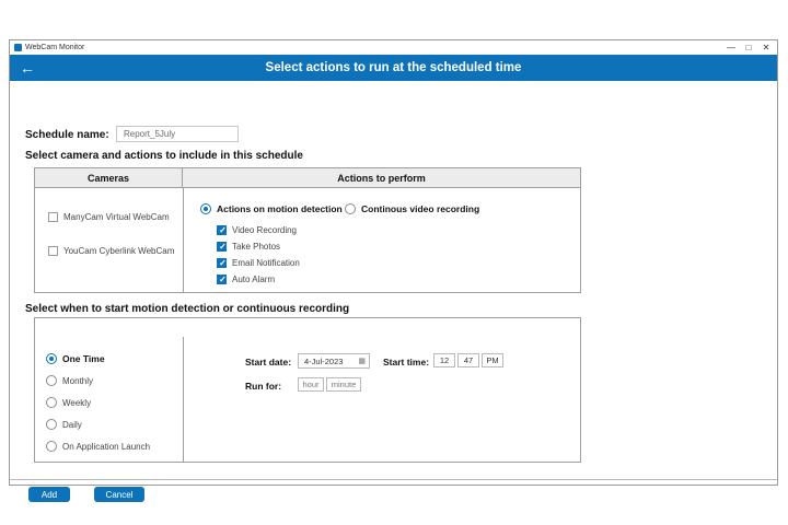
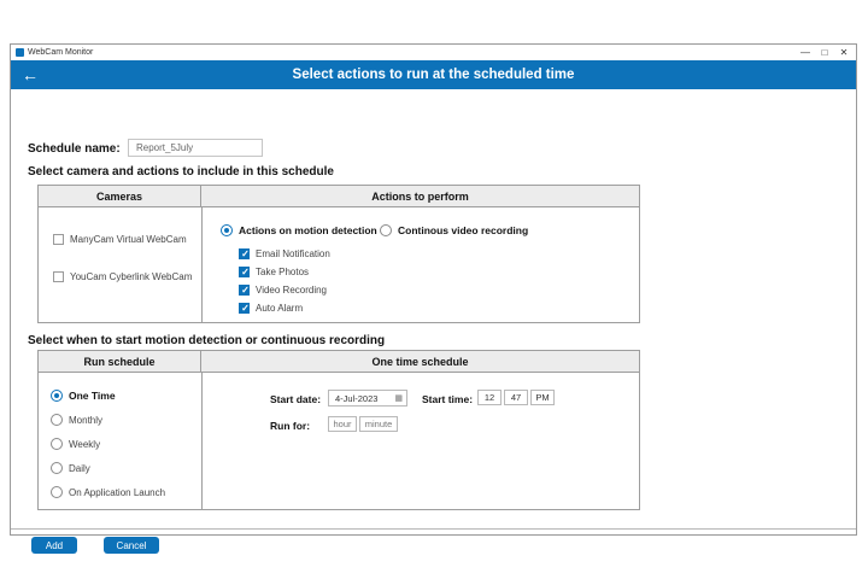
  —
  □
  ✕
  ←
  Select actions to run at the scheduled time
  Schedule name:
  Report_5July
  Select camera and actions to include in this schedule
  Cameras
  Actions to perform
  ManyCam Virtual WebCam
  YouCam Cyberlink WebCam
  Actions on motion detection
  Continous video recording
- Video Recording
+ Email Notification
  Take Photos
- Email Notification
+ Video Recording
  Auto Alarm
  Select when to start motion detection or continuous recording
+ Run schedule
+ One time schedule
  One Time
  Monthly
  Weekly
  Daily
  On Application Launch
  Start date:
  4-Jul-2023
  Start time:
  12
  47
  PM
  Run for:
  hour
  minute
  Add
  Cancel
